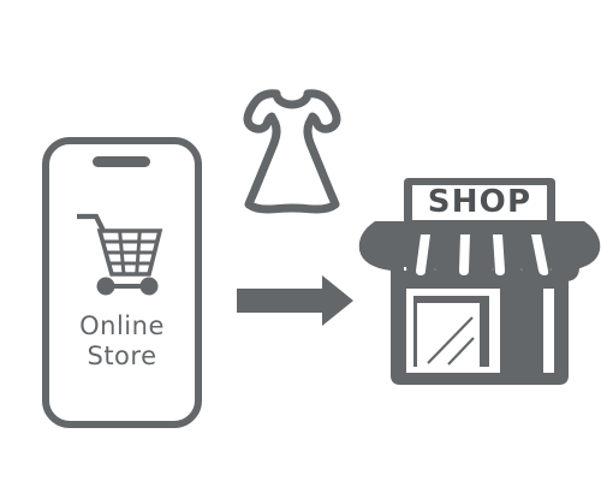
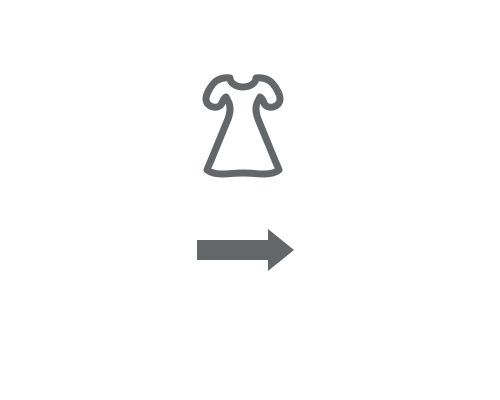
- Online
- Store
- SHOP
